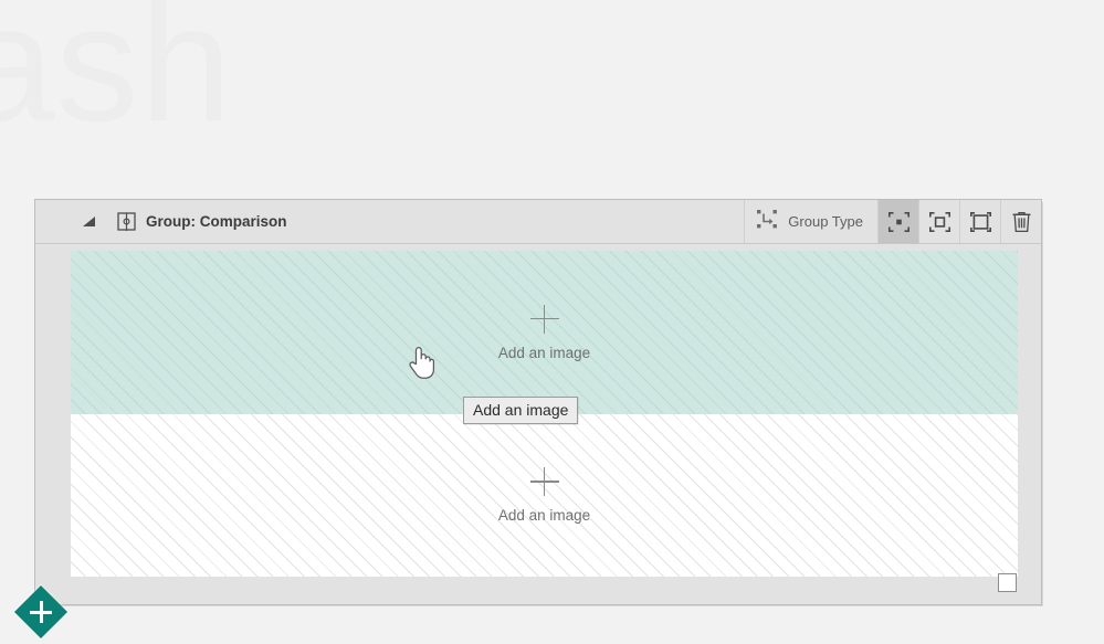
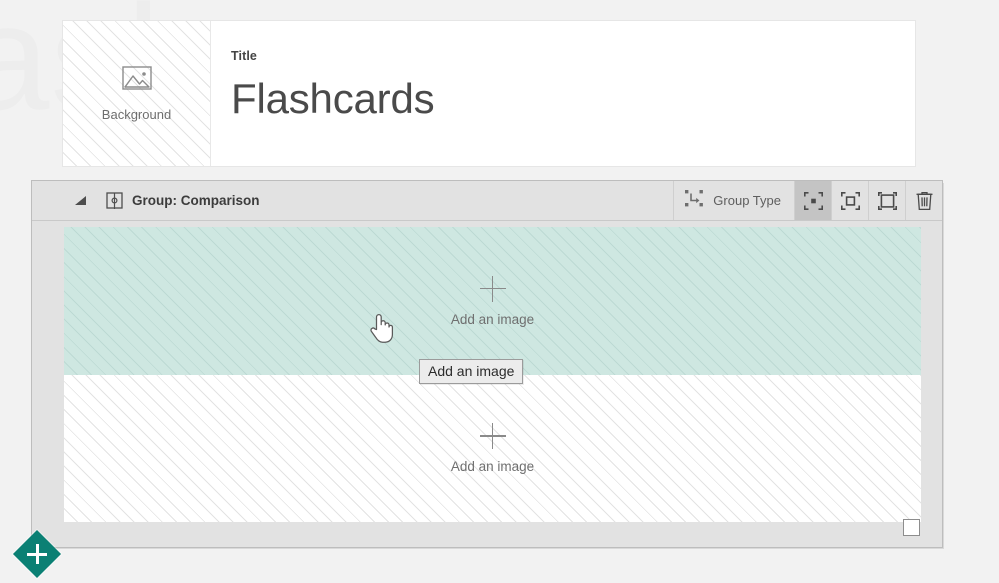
+ Background
+ Title
+ Flashcards
  Group: Comparison
  Group Type
  Add an image
  Add an image
  Add an image
